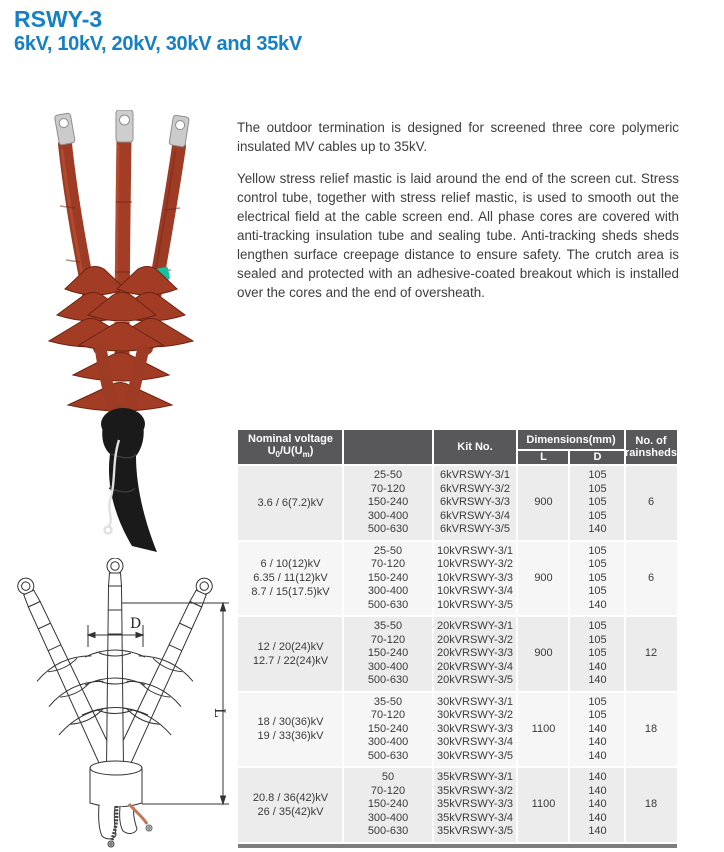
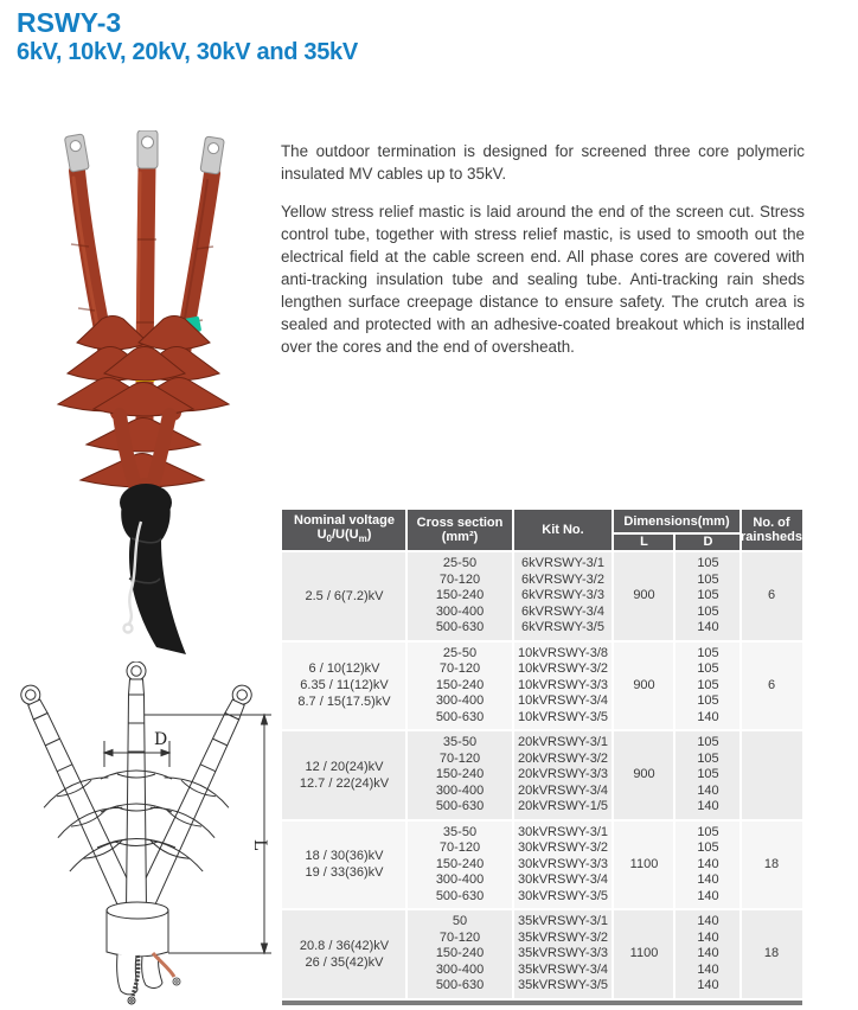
  RSWY-3
  6kV, 10kV, 20kV, 30kV and 35kV
  The outdoor termination is designed for screened three core polymeric insulated MV cables up to 35kV.
- Yellow stress relief mastic is laid around the end of the screen cut. Stress control tube, together with stress relief mastic, is used to smooth out the electrical field at the cable screen end. All phase cores are covered with anti-tracking insulation tube and sealing tube. Anti-tracking sheds sheds lengthen surface creepage distance to ensure safety. The crutch area is sealed and protected with an adhesive-coated breakout which is installed over the cores and the end of oversheath.
+ Yellow stress relief mastic is laid around the end of the screen cut. Stress control tube, together with stress relief mastic, is used to smooth out the electrical field at the cable screen end. All phase cores are covered with anti-tracking insulation tube and sealing tube. Anti-tracking rain sheds lengthen surface creepage distance to ensure safety. The crutch area is sealed and protected with an adhesive-coated breakout which is installed over the cores and the end of oversheath.
  D
  Nominal voltage
  U0/U(Um)
+ Cross section
+ (mm²)
  Kit No.
  Dimensions(mm)
  L
  D
  No. of
  rainsheds
- 3.6 / 6(7.2)kV
+ 2.5 / 6(7.2)kV
  25-50
  6kVRSWY-3/1
  105
  70-120
  6kVRSWY-3/2
  105
  150-240
  6kVRSWY-3/3
  105
  300-400
  6kVRSWY-3/4
  105
  500-630
  6kVRSWY-3/5
  140
  900
  6
  6 / 10(12)kV
  6.35 / 11(12)kV
  8.7 / 15(17.5)kV
  25-50
- 10kVRSWY-3/1
+ 10kVRSWY-3/8
  105
  70-120
  10kVRSWY-3/2
  105
  150-240
  10kVRSWY-3/3
  105
  300-400
  10kVRSWY-3/4
  105
  500-630
  10kVRSWY-3/5
  140
  900
  6
  12 / 20(24)kV
  12.7 / 22(24)kV
  35-50
  20kVRSWY-3/1
  105
  70-120
  20kVRSWY-3/2
  105
  150-240
  20kVRSWY-3/3
  105
  300-400
  20kVRSWY-3/4
  140
  500-630
- 20kVRSWY-3/5
+ 20kVRSWY-1/5
  140
  900
- 12
  18 / 30(36)kV
  19 / 33(36)kV
  35-50
  30kVRSWY-3/1
  105
  70-120
  30kVRSWY-3/2
  105
  150-240
  30kVRSWY-3/3
  140
  300-400
  30kVRSWY-3/4
  140
  500-630
  30kVRSWY-3/5
  140
  1100
  18
  20.8 / 36(42)kV
  26 / 35(42)kV
  50
  35kVRSWY-3/1
  140
  70-120
  35kVRSWY-3/2
  140
  150-240
  35kVRSWY-3/3
  140
  300-400
  35kVRSWY-3/4
  140
  500-630
  35kVRSWY-3/5
  140
  1100
  18
